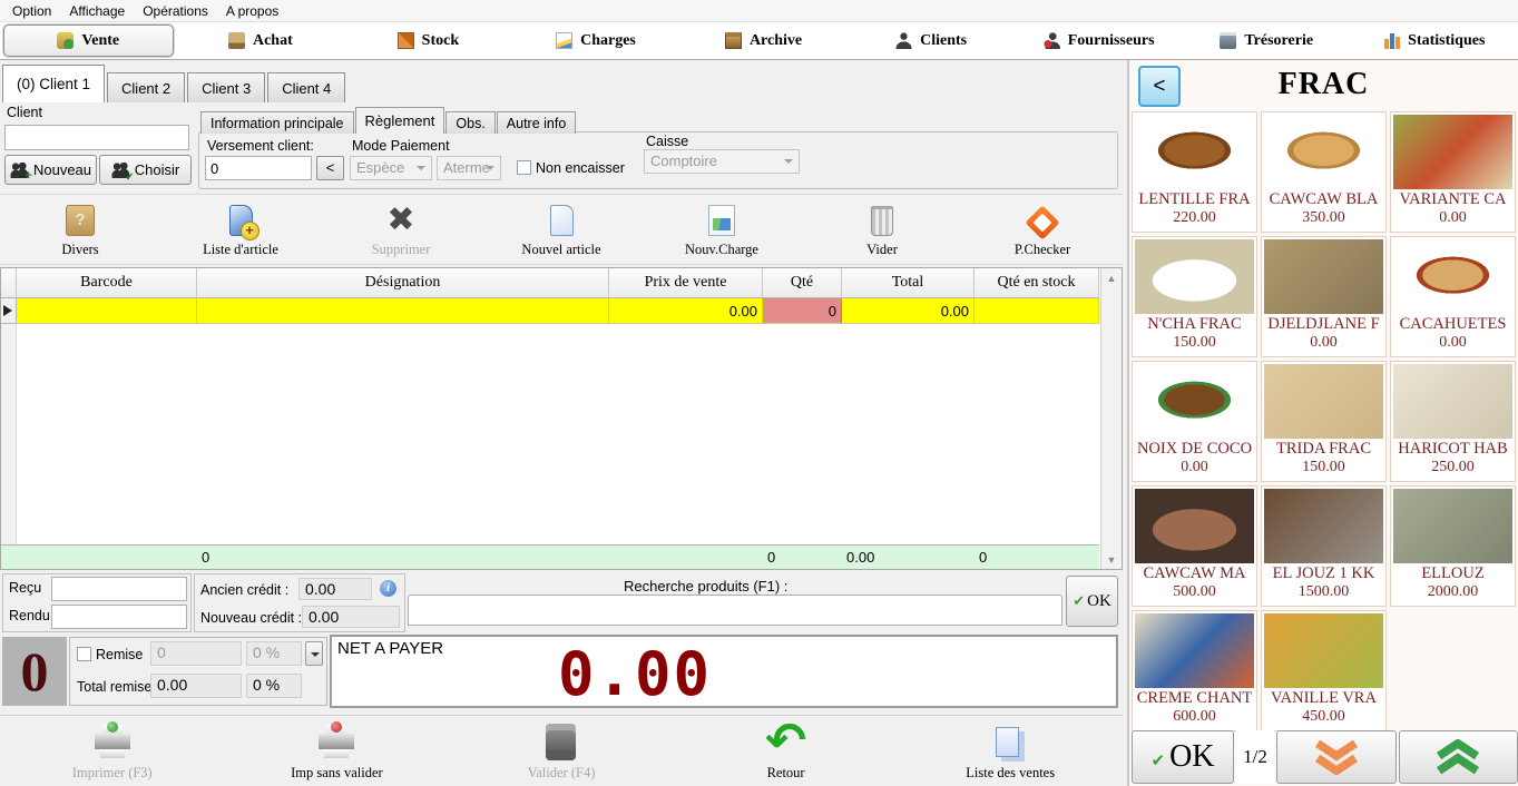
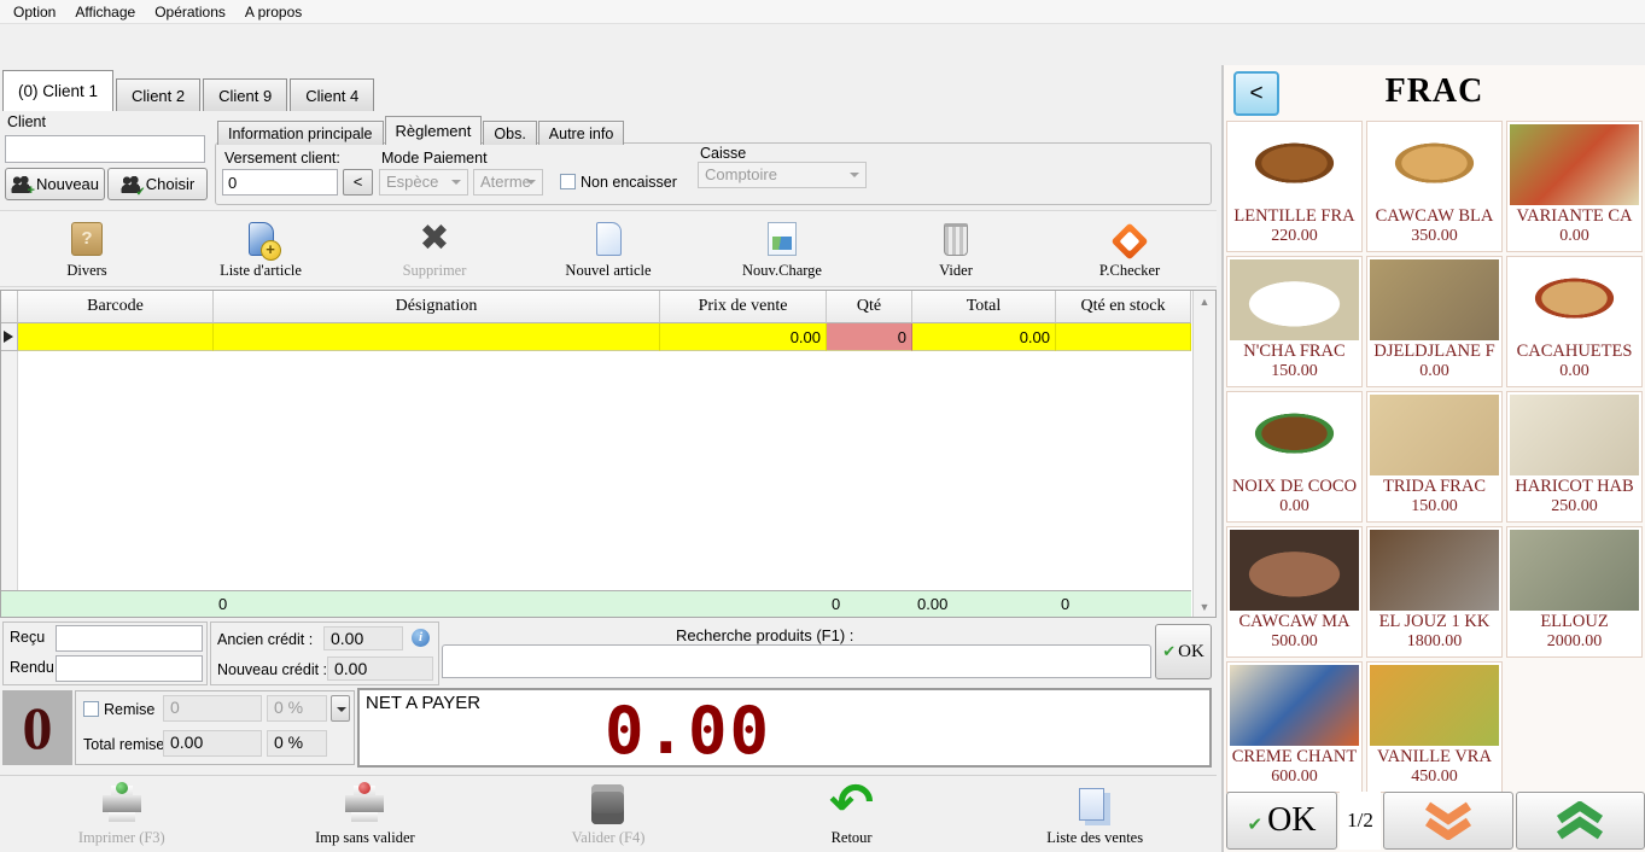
  Option
  Affichage
  Opérations
  A propos
- Vente
- Achat
- Stock
- Charges
- Archive
- Clients
- Fournisseurs
- Trésorerie
- Statistiques
  (0) Client 1
  Client 2
- Client 3
+ Client 9
  Client 4
  Client
  Nouveau
  Choisir
  Information principale
  Règlement
  Obs.
  Autre info
  Versement client:
  0
  <
  Mode Paiement
  Espèce
  Aterme
  Non encaisser
  Caisse
  Comptoire
  Divers
  Liste d'article
  Supprimer
  Nouvel article
  Nouv.Charge
  Vider
  P.Checker
  Barcode
  Désignation
  Prix de vente
  Qté
  Total
  Qté en stock
  0.00
  0
  0.00
  0
  0
  0.00
  0
  ▲
  ▼
  Reçu
  Rendu
  Ancien crédit :
  0.00
  Nouveau crédit :
  0.00
  Recherche produits (F1) :
  OK
  0
  Remise
  0
  0 %
  Total remise
  0.00
  0 %
  NET A PAYER
  0.00
  Imprimer (F3)
  Imp sans valider
  Valider (F4)
  Retour
  Liste des ventes
  <
  FRAC
  LENTILLE FRA
  220.00
  CAWCAW BLA
  350.00
  VARIANTE CA
  0.00
  N'CHA FRAC
  150.00
  DJELDJLANE F
  0.00
  CACAHUETES
  0.00
  NOIX DE COCO
  0.00
  TRIDA FRAC
  150.00
  HARICOT HAB
  250.00
  CAWCAW MA
  500.00
  EL JOUZ 1 KK
- 1500.00
+ 1800.00
  ELLOUZ
  2000.00
  CREME CHANT
  600.00
  VANILLE VRA
  450.00
  OK
  1/2
